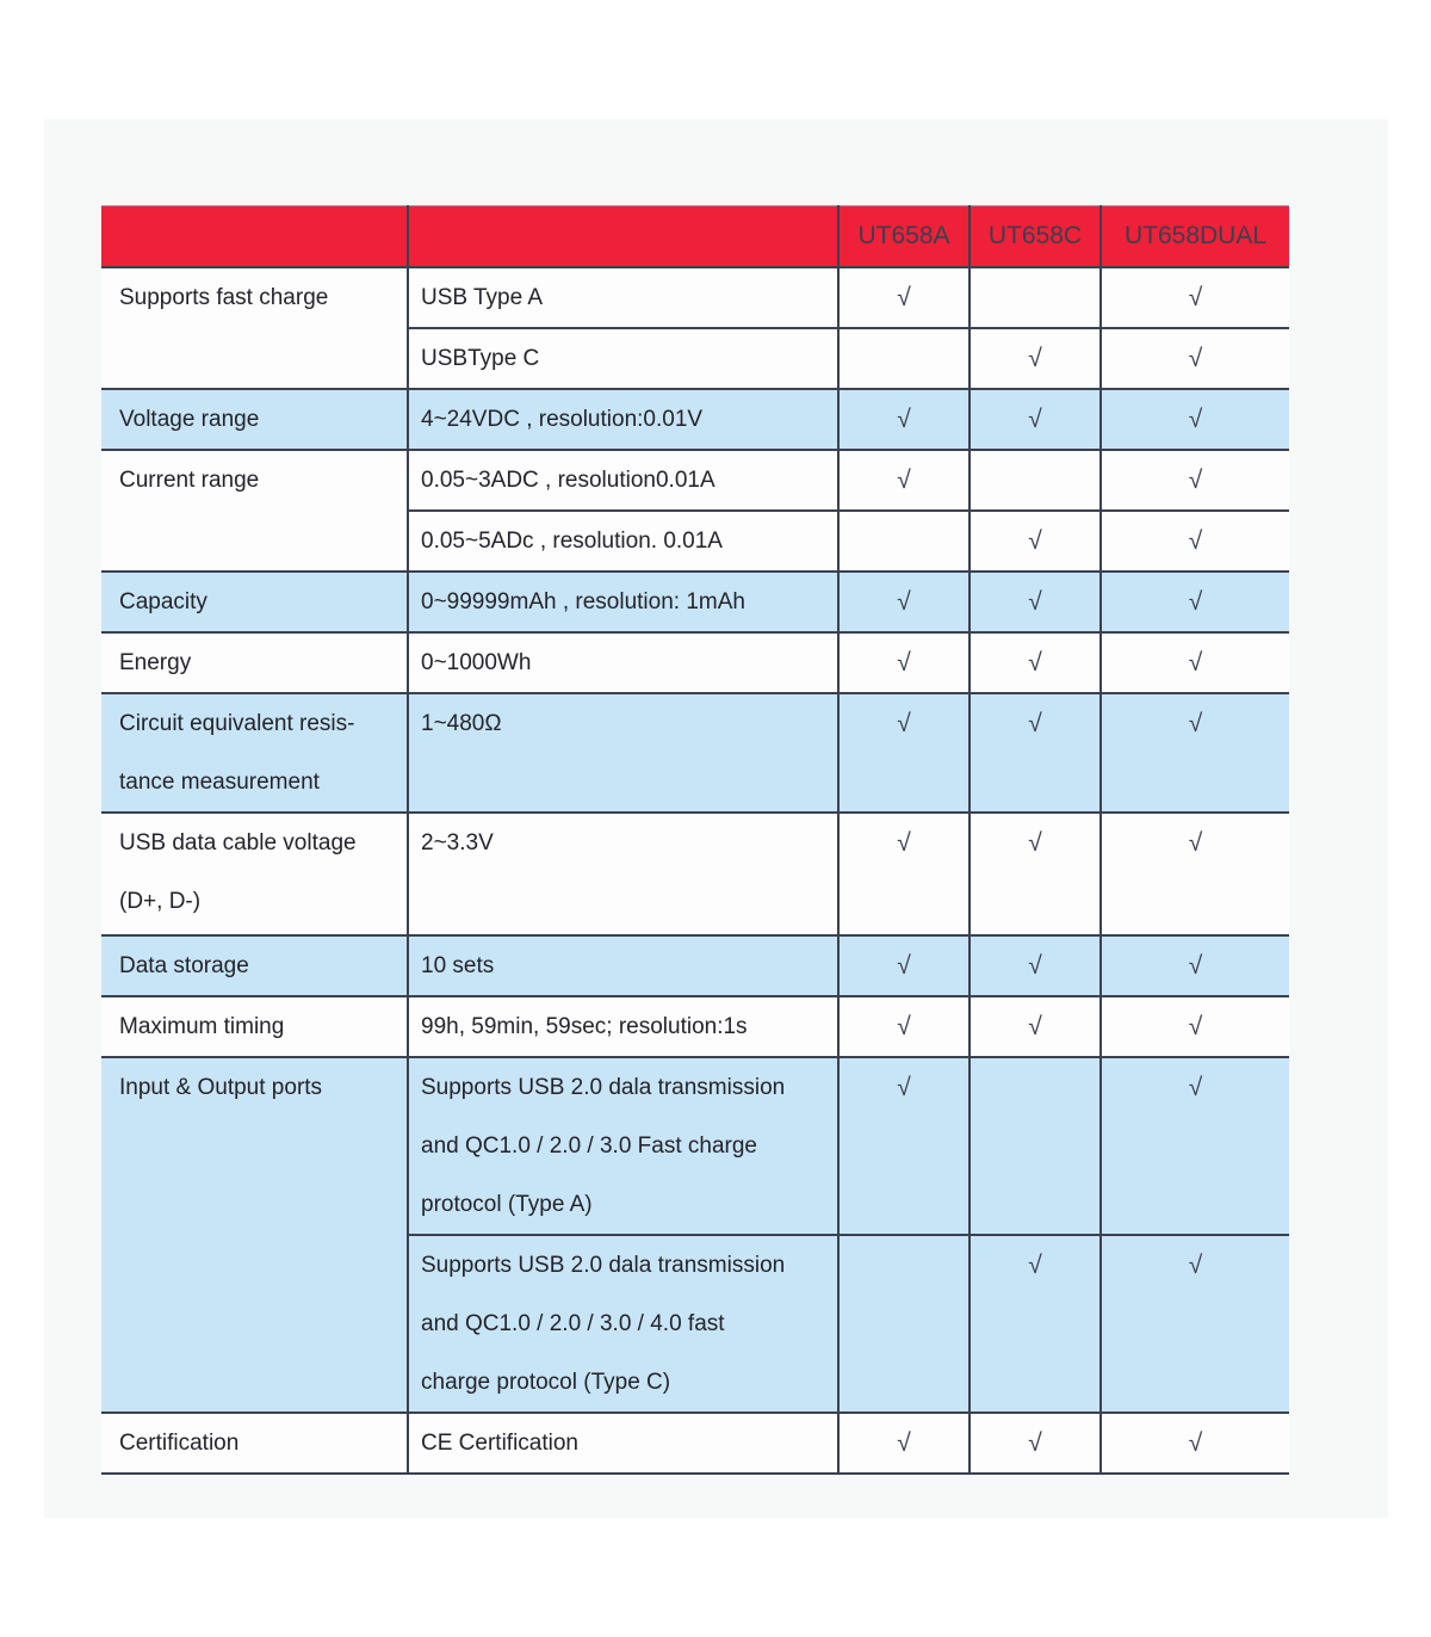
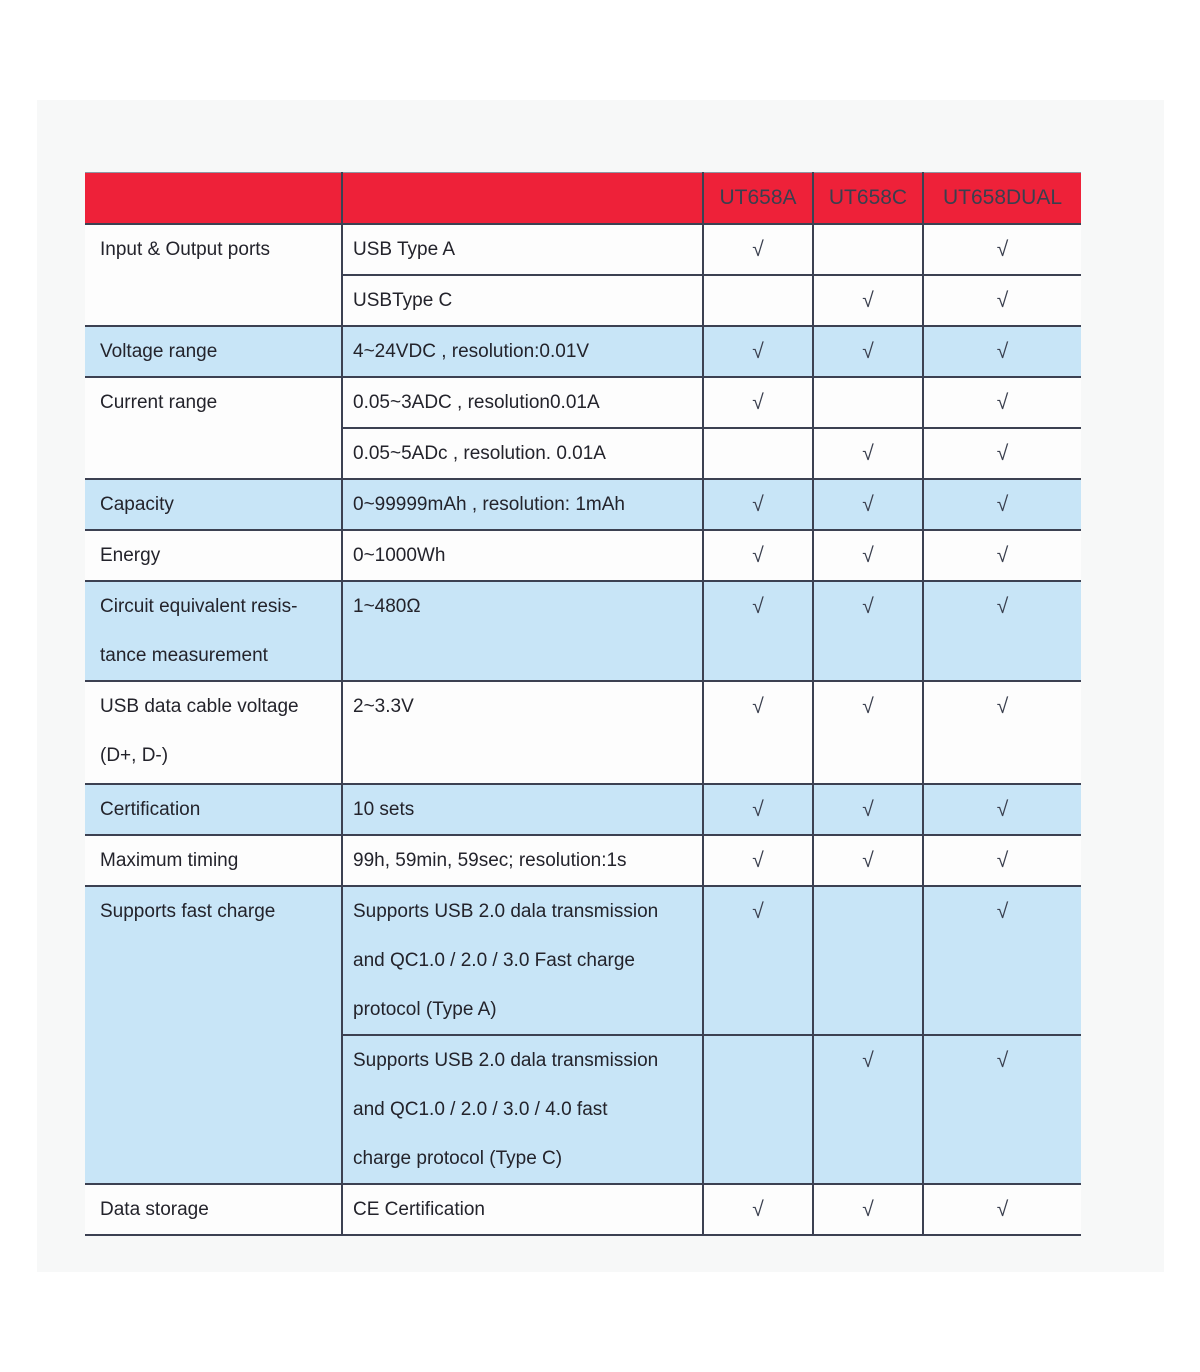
  		UT658A	UT658C	UT658DUAL
- Supports fast charge	USB Type A	√		√
+ Input & Output ports	USB Type A	√		√
  USBType C		√	√
  Voltage range	4~24VDC , resolution:0.01V	√	√	√
  Current range	0.05~3ADC , resolution0.01A	√		√
  0.05~5ADc , resolution. 0.01A		√	√
  Capacity	0~99999mAh , resolution: 1mAh	√	√	√
  Energy	0~1000Wh	√	√	√
  Circuit equivalent resis- tance measurement	1~480Ω	√	√	√
  USB data cable voltage (D+, D-)	2~3.3V	√	√	√
- Data storage	10 sets	√	√	√
+ Certification	10 sets	√	√	√
  Maximum timing	99h, 59min, 59sec; resolution:1s	√	√	√
- Input & Output ports	Supports USB 2.0 dala transmission and QC1.0 / 2.0 / 3.0 Fast charge protocol (Type A)	√		√
+ Supports fast charge	Supports USB 2.0 dala transmission and QC1.0 / 2.0 / 3.0 Fast charge protocol (Type A)	√		√
  Supports USB 2.0 dala transmission and QC1.0 / 2.0 / 3.0 / 4.0 fast charge protocol (Type C)		√	√
- Certification	CE Certification	√	√	√
+ Data storage	CE Certification	√	√	√
